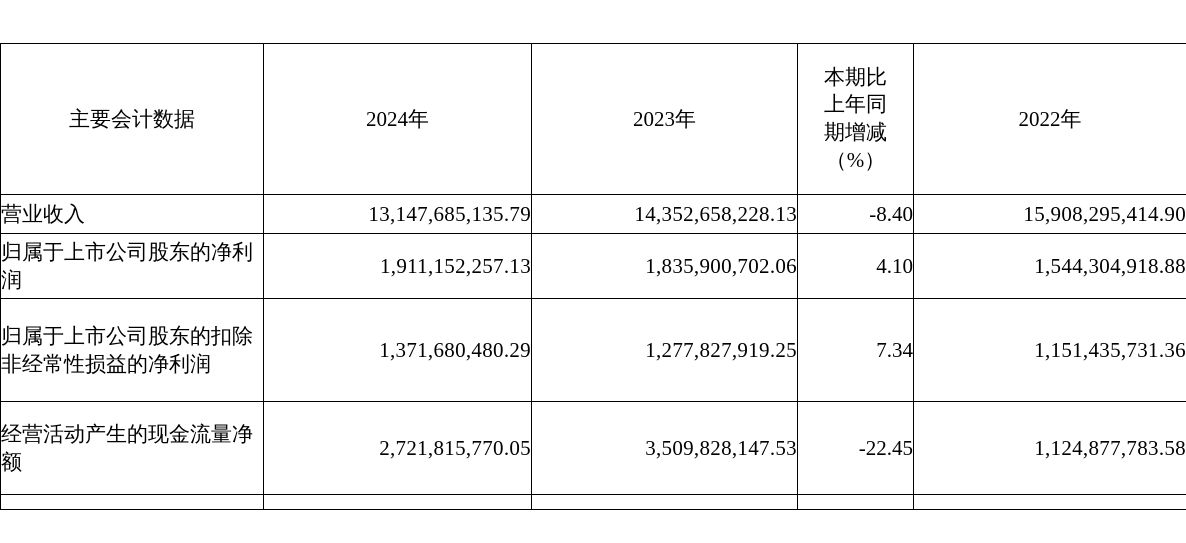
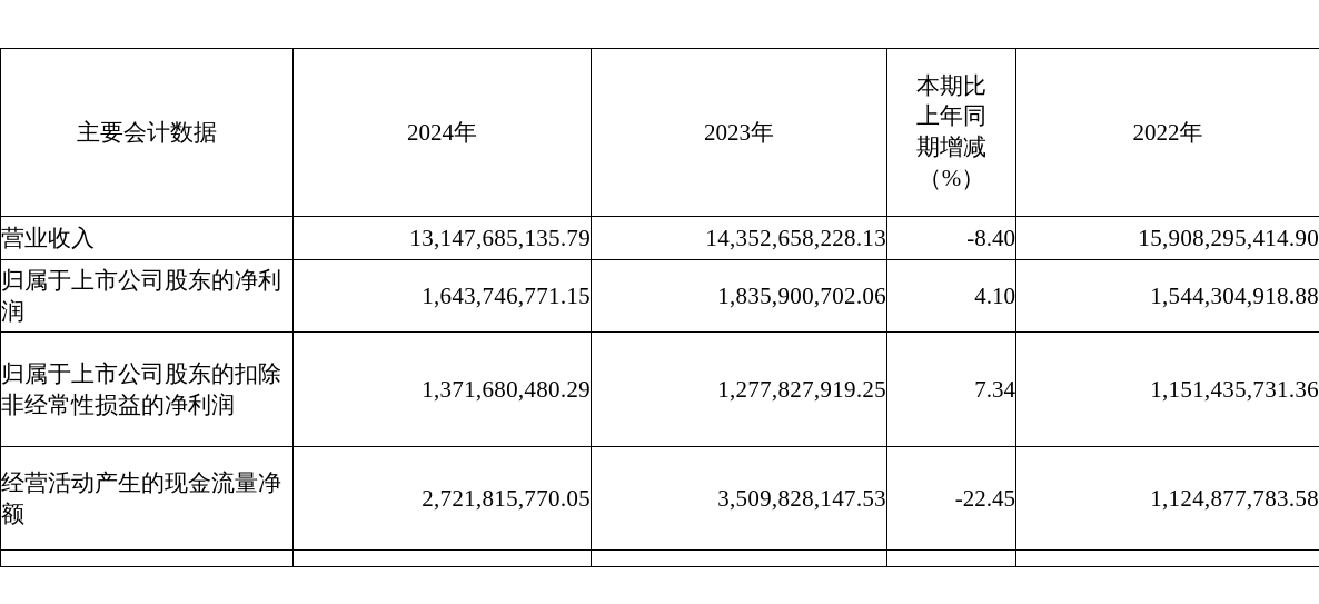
  主要会计数据	2024年	2023年	本期比 上年同 期增减 （%）	2022年
  营业收入	13,147,685,135.79	14,352,658,228.13	-8.40	15,908,295,414.90
- 归属于上市公司股东的净利润	1,911,152,257.13	1,835,900,702.06	4.10	1,544,304,918.88
+ 归属于上市公司股东的净利润	1,643,746,771.15	1,835,900,702.06	4.10	1,544,304,918.88
  归属于上市公司股东的扣除非经常性损益的净利润	1,371,680,480.29	1,277,827,919.25	7.34	1,151,435,731.36
  经营活动产生的现金流量净额	2,721,815,770.05	3,509,828,147.53	-22.45	1,124,877,783.58
